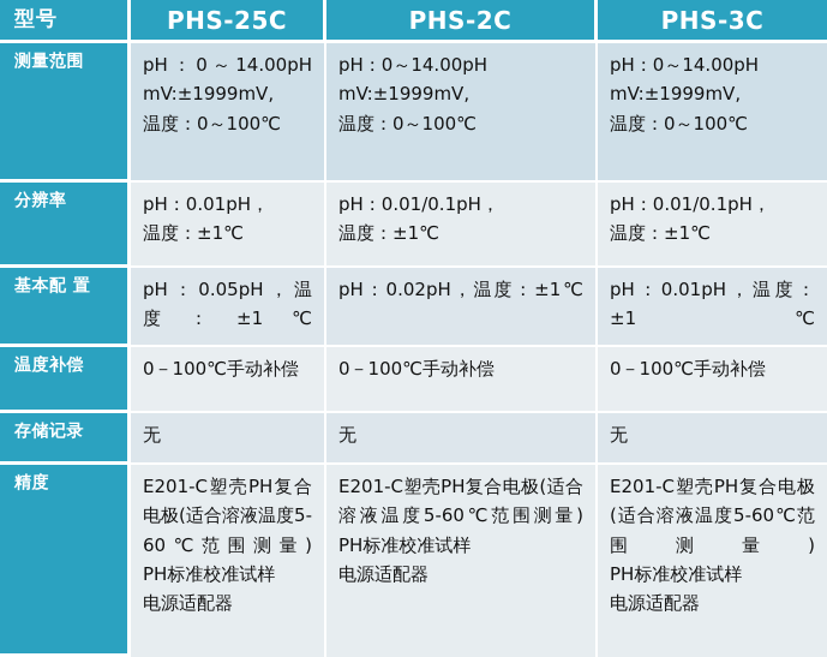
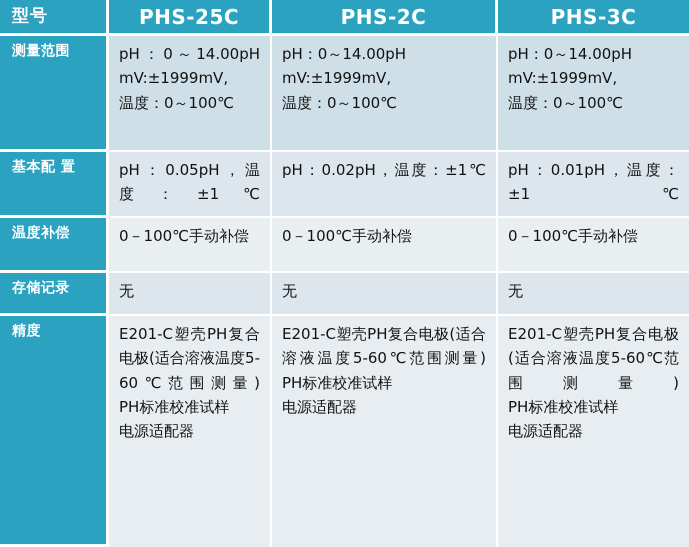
  型号	PHS-25C	PHS-2C	PHS-3C
  测量范围	pH：0～14.00pH mV:±1999mV, 温度：0～100℃	pH：0～14.00pH mV:±1999mV, 温度：0～100℃	pH：0～14.00pH mV:±1999mV, 温度：0～100℃
- 分辨率	pH：0.01pH， 温度：±1℃	pH：0.01/0.1pH， 温度：±1℃	pH：0.01/0.1pH， 温度：±1℃
  基本配 置	pH：0.05pH，温度：±1℃	pH：0.02pH，温度：±1℃	pH：0.01pH，温度：±1℃
  温度补偿	0－100℃手动补偿	0－100℃手动补偿	0－100℃手动补偿
  存储记录	无	无	无
  精度	E201-C塑壳PH复合电极(适合溶液温度5-60℃范围测量) PH标准校准试样 电源适配器	E201-C塑壳PH复合电极(适合溶液温度5-60℃范围测量) PH标准校准试样 电源适配器	E201-C塑壳PH复合电极(适合溶液温度5-60℃范围测量) PH标准校准试样 电源适配器
